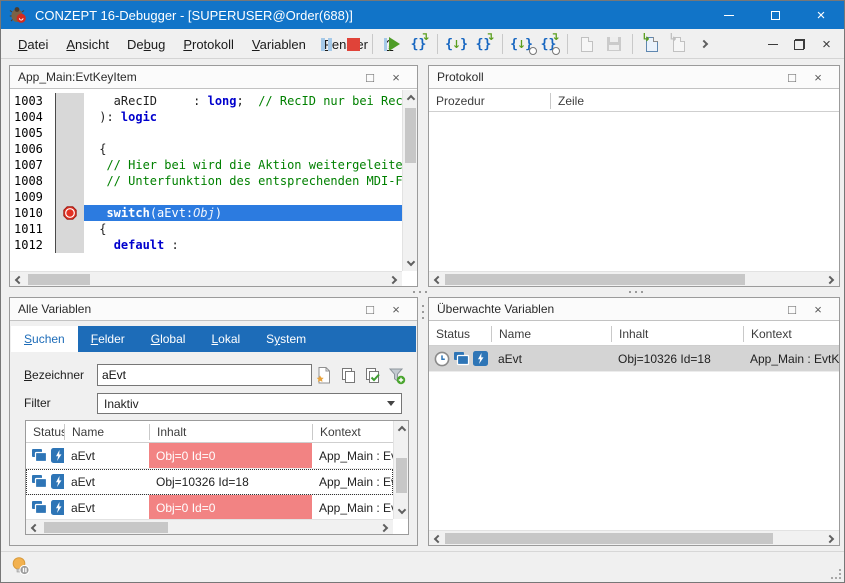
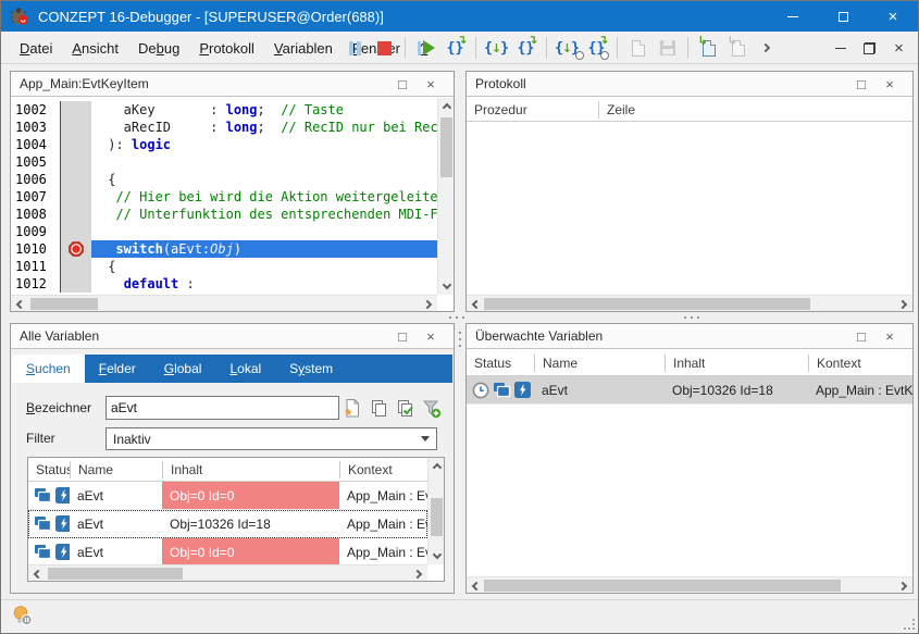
  CONZEPT 16-Debugger - [SUPERUSER@Order(688)]
  ×
  Datei
  Ansicht
  Debug
  Protokoll
  Variablen
  ?
  {
  }
  ↴
  {
  ↓
  }
  {
  }
  ↴
  {
  ↓
  }
  {
  }
  ↴
  ↳
  ↳
  ×
  App_Main:EvtKeyItem
  □
  ×
+ 1002
+ aKey : long; // Taste
  1003
  aRecID : long; // RecID nur bei Rec
  1004
  ): logic
  1005
  1006
  {
  1007
  // Hier bei wird die Aktion weitergeleite
  1008
  // Unterfunktion des entsprechenden MDI-F
  1009
  1010
  switch(aEvt:Obj)
  1011
  {
  1012
  default :
  Protokoll
  □
  ×
  Prozedur
  Zeile
  Alle Variablen
  □
  ×
  S
  uchen
  F
  elder
  G
  lobal
  L
  okal
  S
  y
  stem
  Bezeichner
  aEvt
  Filter
  Inaktiv
  Statu
  Name
  Inhalt
  Kontext
  aEvt
  Obj=0 Id=0
  App_Main : E
  aEvt
  Obj=10326 Id=18
  App_Main : E
  aEvt
  Obj=0 Id=0
  App_Main : E
  Überwachte Variablen
  □
  ×
  Status
  Name
  Inhalt
  Kontext
  aEvt
  Obj=10326 Id=18
  App_Main : EvtK
